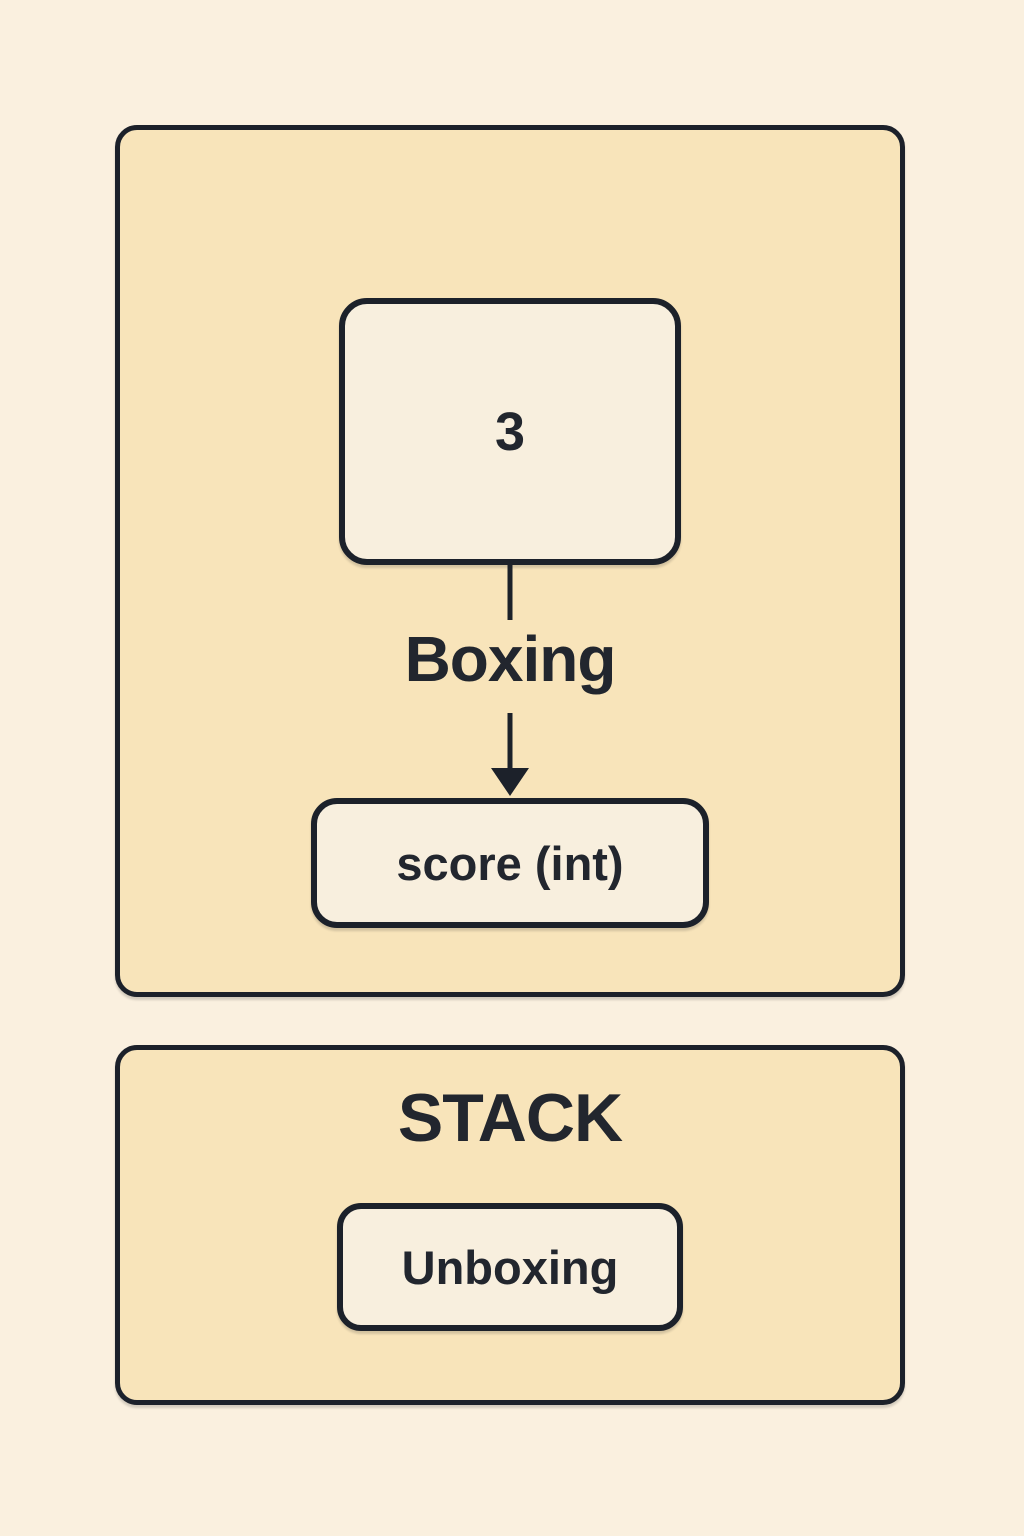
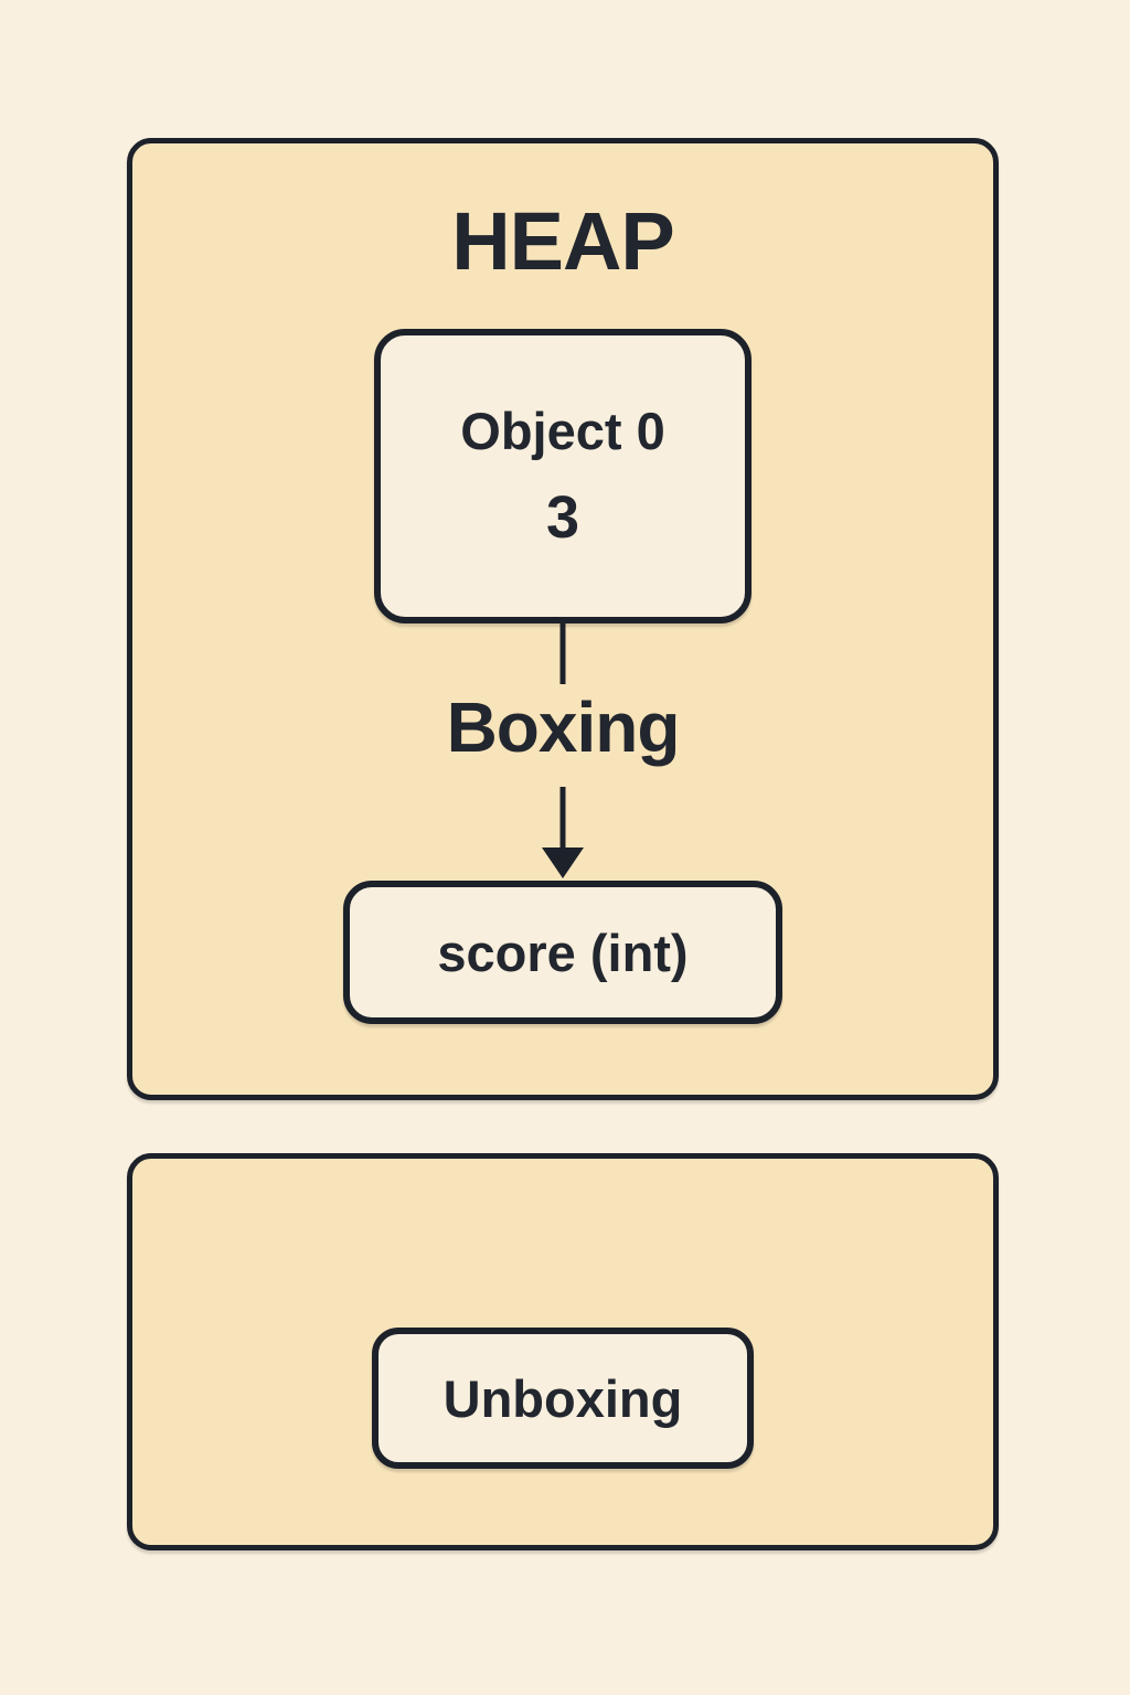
+ HEAP
+ Object 0
  3
  Boxing
  score (int)
- STACK
  Unboxing
